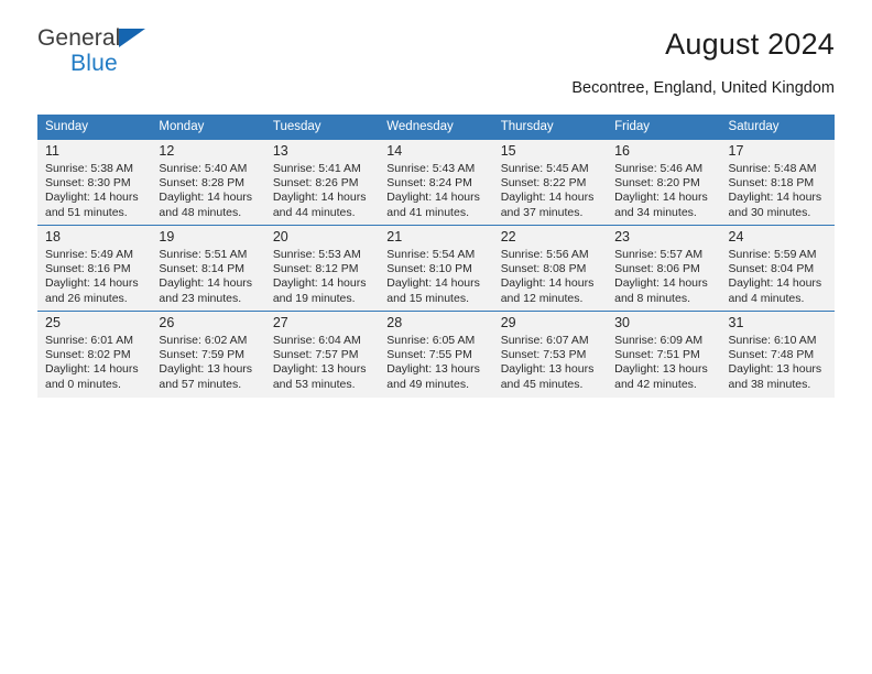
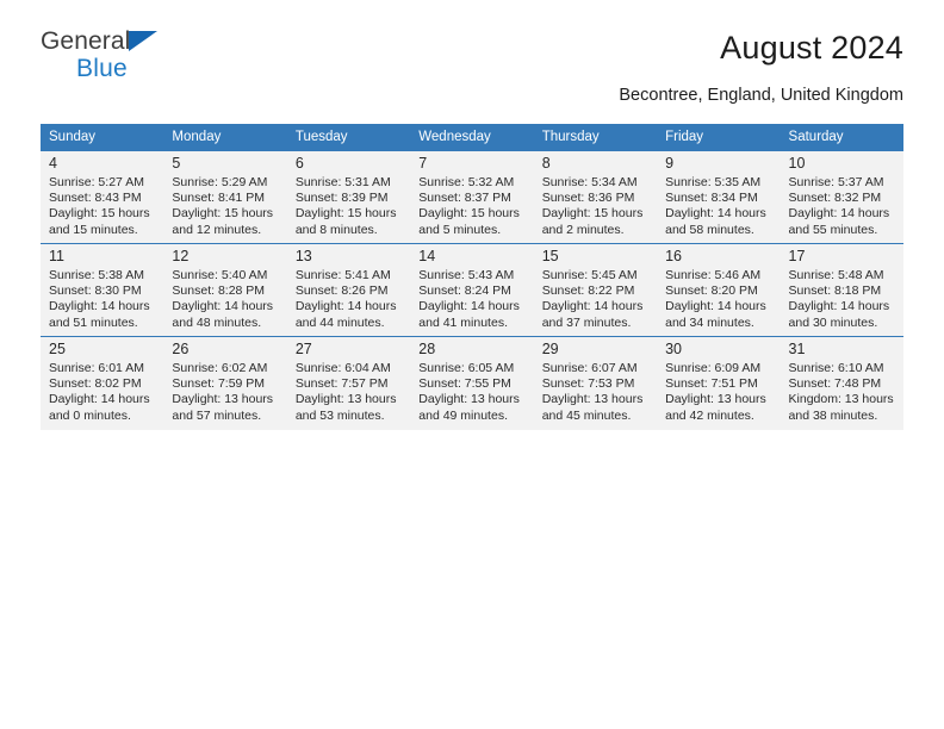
  General
  Blue
  August 2024
  Becontree, England, United Kingdom
  Sunday	Monday	Tuesday	Wednesday	Thursday	Friday	Saturday
+ 4Sunrise: 5:27 AM Sunset: 8:43 PM Daylight: 15 hours and 15 minutes.	5Sunrise: 5:29 AM Sunset: 8:41 PM Daylight: 15 hours and 12 minutes.	6Sunrise: 5:31 AM Sunset: 8:39 PM Daylight: 15 hours and 8 minutes.	7Sunrise: 5:32 AM Sunset: 8:37 PM Daylight: 15 hours and 5 minutes.	8Sunrise: 5:34 AM Sunset: 8:36 PM Daylight: 15 hours and 2 minutes.	9Sunrise: 5:35 AM Sunset: 8:34 PM Daylight: 14 hours and 58 minutes.	10Sunrise: 5:37 AM Sunset: 8:32 PM Daylight: 14 hours and 55 minutes.
  11Sunrise: 5:38 AM Sunset: 8:30 PM Daylight: 14 hours and 51 minutes.	12Sunrise: 5:40 AM Sunset: 8:28 PM Daylight: 14 hours and 48 minutes.	13Sunrise: 5:41 AM Sunset: 8:26 PM Daylight: 14 hours and 44 minutes.	14Sunrise: 5:43 AM Sunset: 8:24 PM Daylight: 14 hours and 41 minutes.	15Sunrise: 5:45 AM Sunset: 8:22 PM Daylight: 14 hours and 37 minutes.	16Sunrise: 5:46 AM Sunset: 8:20 PM Daylight: 14 hours and 34 minutes.	17Sunrise: 5:48 AM Sunset: 8:18 PM Daylight: 14 hours and 30 minutes.
- 18Sunrise: 5:49 AM Sunset: 8:16 PM Daylight: 14 hours and 26 minutes.	19Sunrise: 5:51 AM Sunset: 8:14 PM Daylight: 14 hours and 23 minutes.	20Sunrise: 5:53 AM Sunset: 8:12 PM Daylight: 14 hours and 19 minutes.	21Sunrise: 5:54 AM Sunset: 8:10 PM Daylight: 14 hours and 15 minutes.	22Sunrise: 5:56 AM Sunset: 8:08 PM Daylight: 14 hours and 12 minutes.	23Sunrise: 5:57 AM Sunset: 8:06 PM Daylight: 14 hours and 8 minutes.	24Sunrise: 5:59 AM Sunset: 8:04 PM Daylight: 14 hours and 4 minutes.
- 25Sunrise: 6:01 AM Sunset: 8:02 PM Daylight: 14 hours and 0 minutes.	26Sunrise: 6:02 AM Sunset: 7:59 PM Daylight: 13 hours and 57 minutes.	27Sunrise: 6:04 AM Sunset: 7:57 PM Daylight: 13 hours and 53 minutes.	28Sunrise: 6:05 AM Sunset: 7:55 PM Daylight: 13 hours and 49 minutes.	29Sunrise: 6:07 AM Sunset: 7:53 PM Daylight: 13 hours and 45 minutes.	30Sunrise: 6:09 AM Sunset: 7:51 PM Daylight: 13 hours and 42 minutes.	31Sunrise: 6:10 AM Sunset: 7:48 PM Daylight: 13 hours and 38 minutes.
+ 25Sunrise: 6:01 AM Sunset: 8:02 PM Daylight: 14 hours and 0 minutes.	26Sunrise: 6:02 AM Sunset: 7:59 PM Daylight: 13 hours and 57 minutes.	27Sunrise: 6:04 AM Sunset: 7:57 PM Daylight: 13 hours and 53 minutes.	28Sunrise: 6:05 AM Sunset: 7:55 PM Daylight: 13 hours and 49 minutes.	29Sunrise: 6:07 AM Sunset: 7:53 PM Daylight: 13 hours and 45 minutes.	30Sunrise: 6:09 AM Sunset: 7:51 PM Daylight: 13 hours and 42 minutes.	31Sunrise: 6:10 AM Sunset: 7:48 PM Kingdom: 13 hours and 38 minutes.
